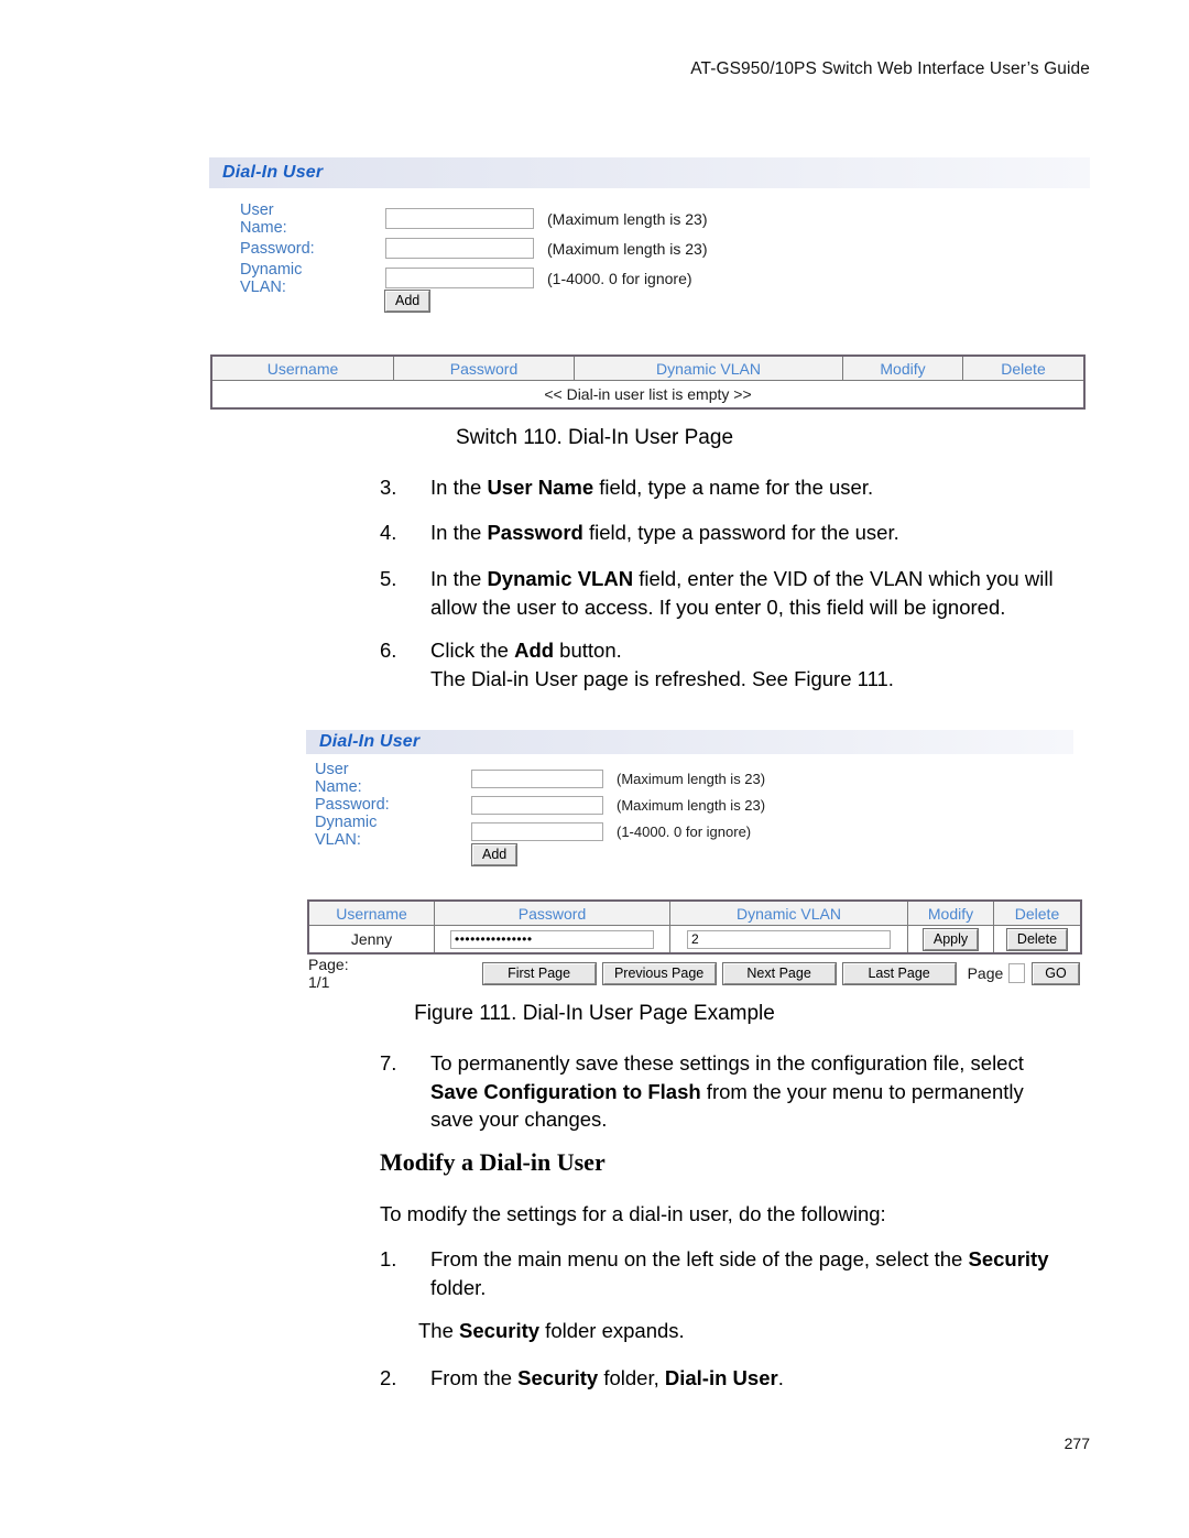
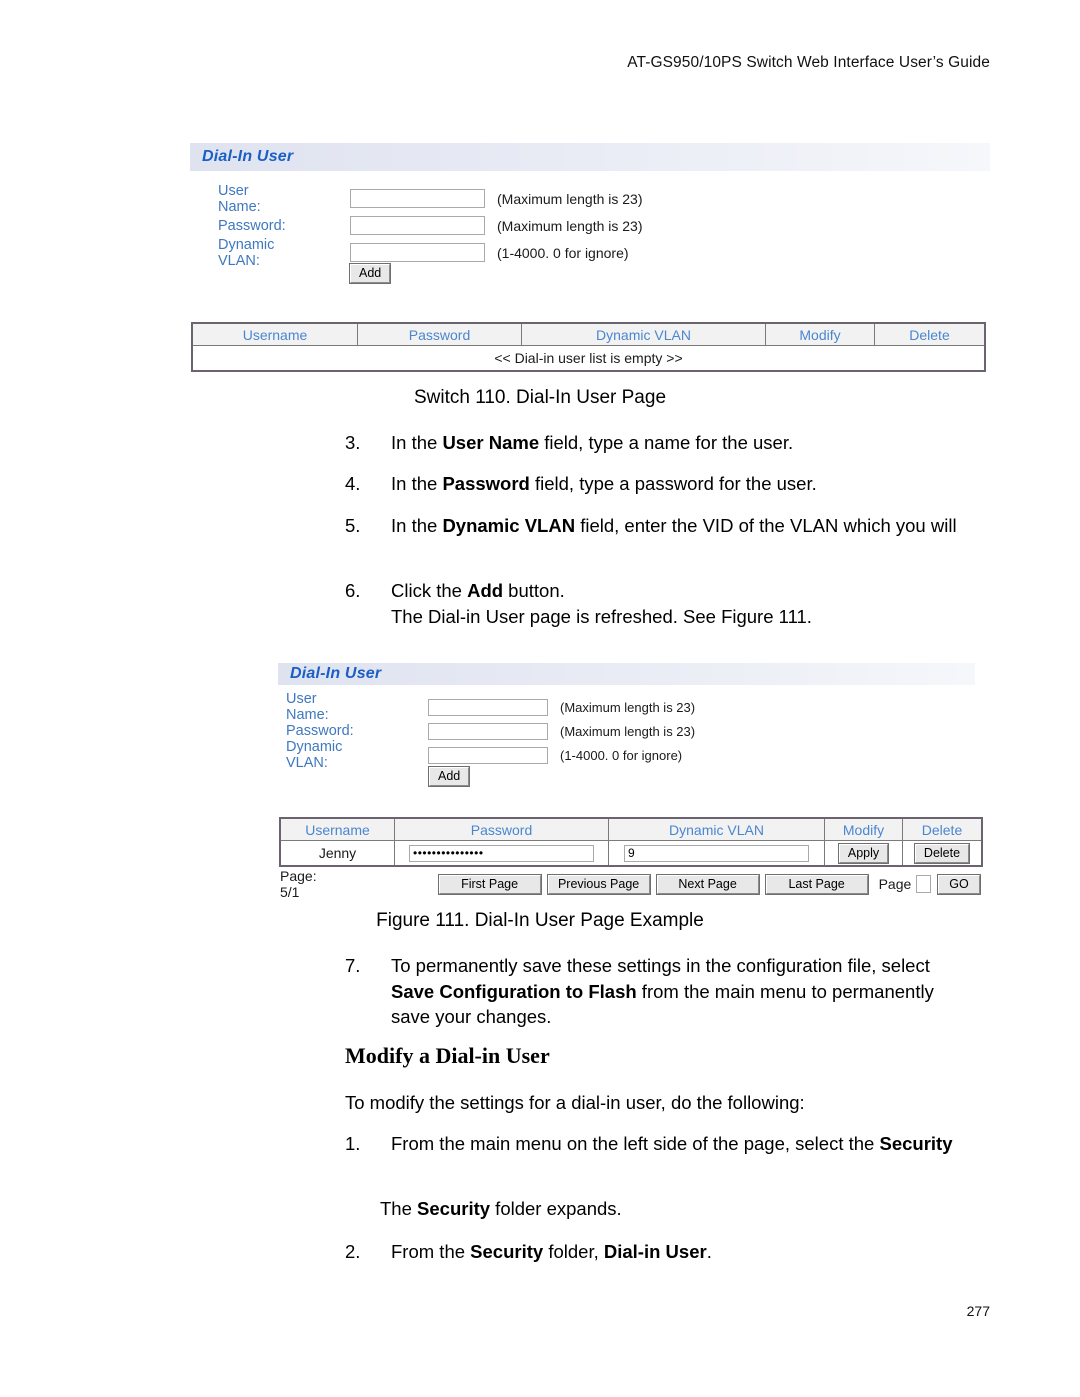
  AT-GS950/10PS Switch Web Interface User’s Guide
  Dial-In User
  User Name:
  (Maximum length is 23)
  Password:
  (Maximum length is 23)
  Dynamic VLAN:
  (1-4000. 0 for ignore)
  Add
  Username	Password	Dynamic VLAN	Modify	Delete
  << Dial-in user list is empty >>
  Switch 110. Dial-In User Page
  3.
  In the User Name field, type a name for the user.
  4.
  In the Password field, type a password for the user.
  5.
  In the Dynamic VLAN field, enter the VID of the VLAN which you will
- allow the user to access. If you enter 0, this field will be ignored.
  6.
  Click the Add button.
  The Dial-in User page is refreshed. See Figure 111.
  Dial-In User
  User Name:
  (Maximum length is 23)
  Password:
  (Maximum length is 23)
  Dynamic VLAN:
  (1-4000. 0 for ignore)
  Add
  Username	Password	Dynamic VLAN	Modify	Delete
- Jenny	•••••••••••••••	2	Apply	Delete
+ Jenny	•••••••••••••••	9	Apply	Delete
- Page: 1/1
+ Page: 5/1
  First Page
  Previous Page
  Next Page
  Last Page
  Page
  GO
  Figure 111. Dial-In User Page Example
  7.
  To permanently save these settings in the configuration file, select
- Save Configuration to Flash from the your menu to permanently
+ Save Configuration to Flash from the main menu to permanently
  save your changes.
  Modify a Dial-in User
  To modify the settings for a dial-in user, do the following:
  1.
  From the main menu on the left side of the page, select the Security
- folder.
  The Security folder expands.
  2.
  From the Security folder, Dial-in User.
  277
